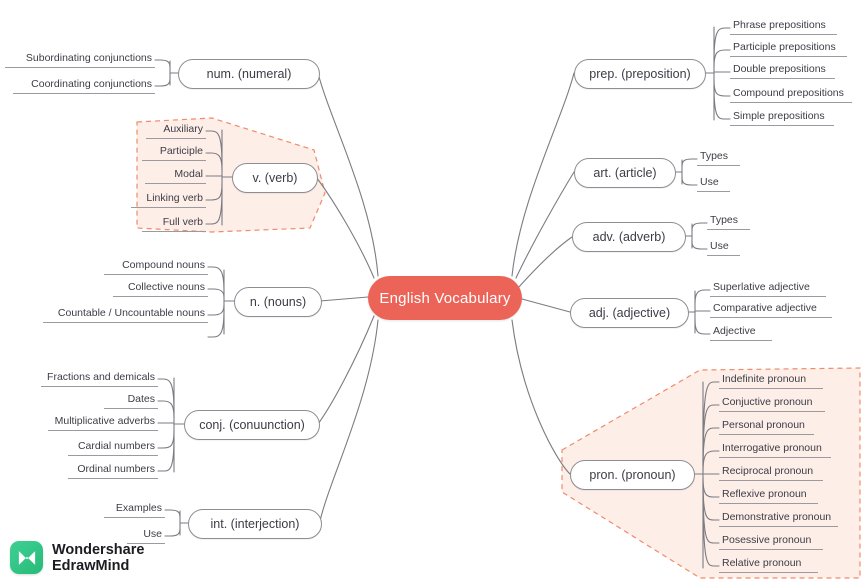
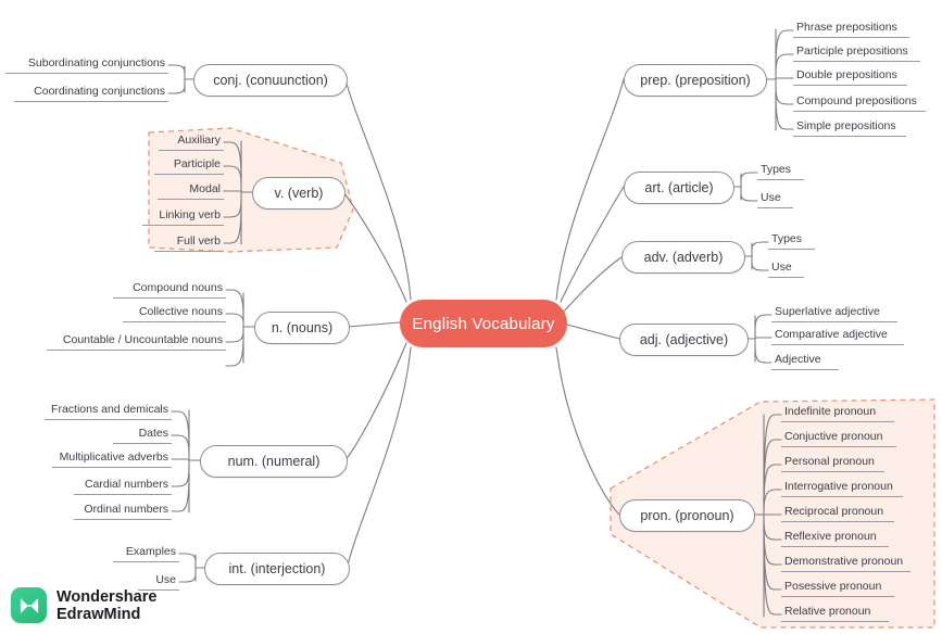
  English Vocabulary
- num. (numeral)
+ conj. (conuunction)
  v. (verb)
  n. (nouns)
- conj. (conuunction)
+ num. (numeral)
  int. (interjection)
  prep. (preposition)
  art. (article)
  adv. (adverb)
  adj. (adjective)
  pron. (pronoun)
  Subordinating conjunctions
  Coordinating conjunctions
  Auxiliary
  Participle
  Modal
  Linking verb
  Full verb
  Compound nouns
  Collective nouns
  Countable / Uncountable nouns
  Fractions and demicals
  Dates
  Multiplicative adverbs
  Cardial numbers
  Ordinal numbers
  Examples
  Use
  Phrase prepositions
  Participle prepositions
  Double prepositions
  Compound prepositions
  Simple prepositions
  Types
  Use
  Types
  Use
  Superlative adjective
  Comparative adjective
  Adjective
  Indefinite pronoun
  Conjuctive pronoun
  Personal pronoun
  Interrogative pronoun
  Reciprocal pronoun
  Reflexive pronoun
  Demonstrative pronoun
  Posessive pronoun
  Relative pronoun
  Wondershare
  EdrawMind
